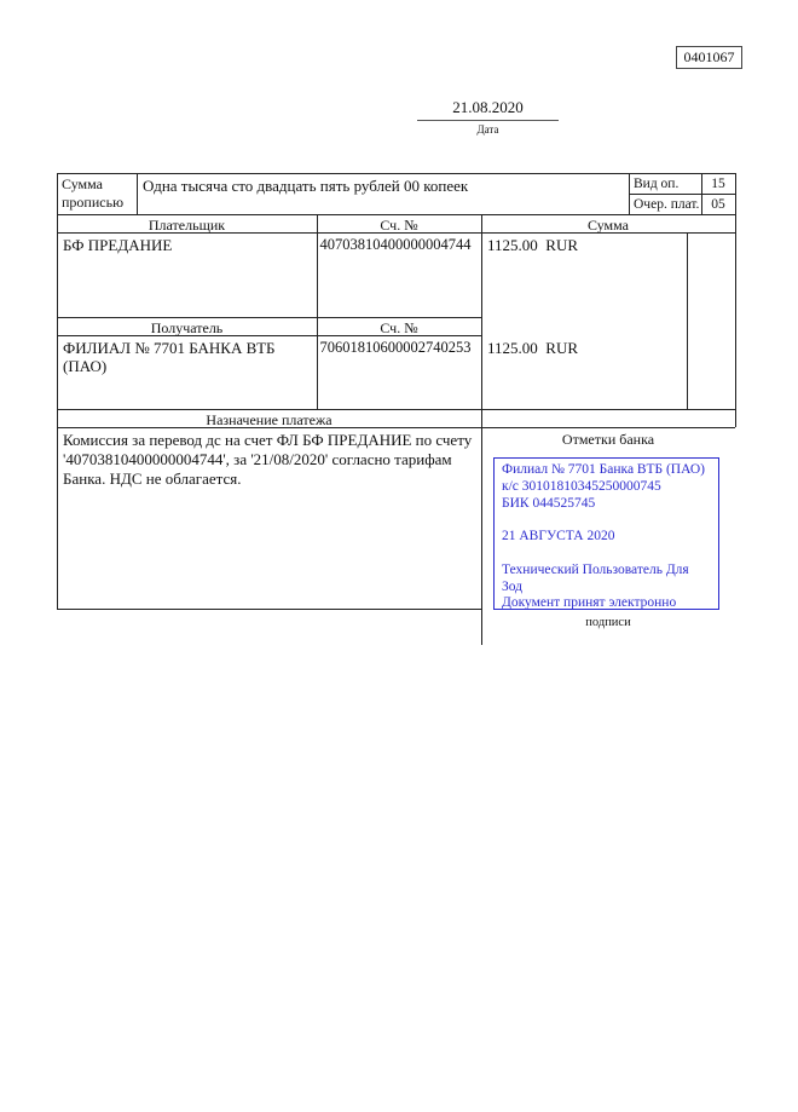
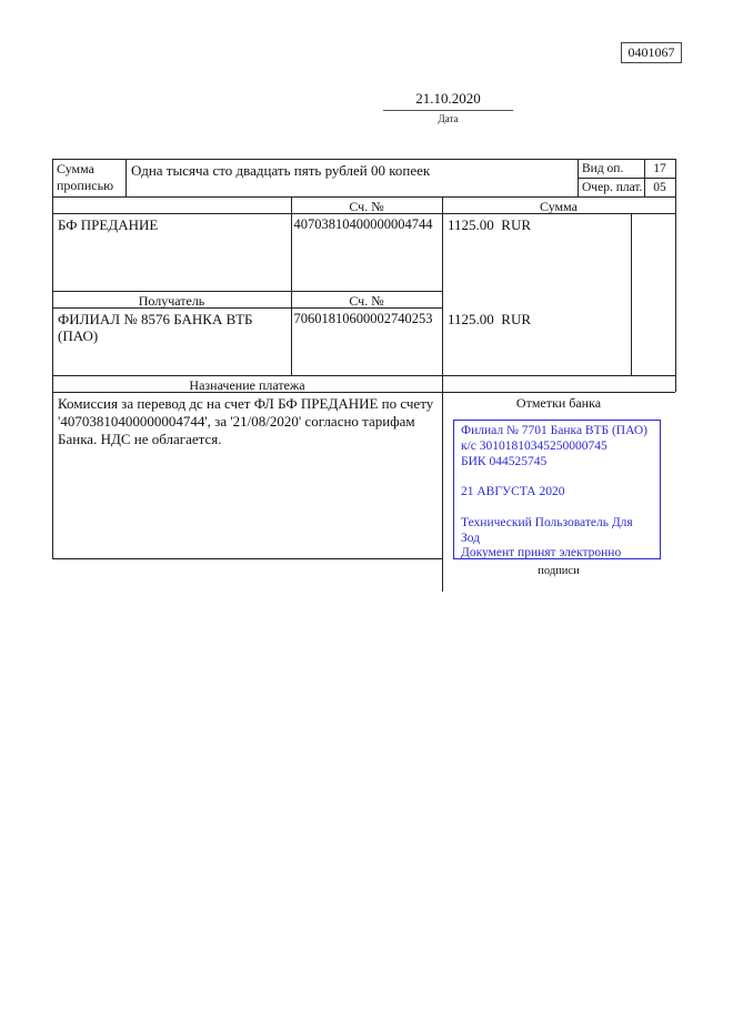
  0401067
- 21.08.2020
+ 21.10.2020
  Дата
  Сумма прописью
  Одна тысяча сто двадцать пять рублей 00 копеек
  Вид оп.
- 15
+ 17
  Очер. плат.
  05
- Плательщик
  Сч. №
  Сумма
  БФ ПРЕДАНИЕ
  40703810400000004744
  1125.00 RUR
  Получатель
  Сч. №
- ФИЛИАЛ № 7701 БАНКА ВТБ (ПАО)
+ ФИЛИАЛ № 8576 БАНКА ВТБ (ПАО)
  70601810600002740253
  1125.00 RUR
  Назначение платежа
  Комиссия за перевод дс на счет ФЛ БФ ПРЕДАНИЕ по счету '40703810400000004744', за '21/08/2020' согласно тарифам Банка. НДС не облагается.
  Отметки банка
  Филиал № 7701 Банка ВТБ (ПАО)
  к/с 30101810345250000745
  БИК 044525745
  21 АВГУСТА 2020
  Технический Пользователь Для
  Зод
  Документ принят электронно
  подписи
